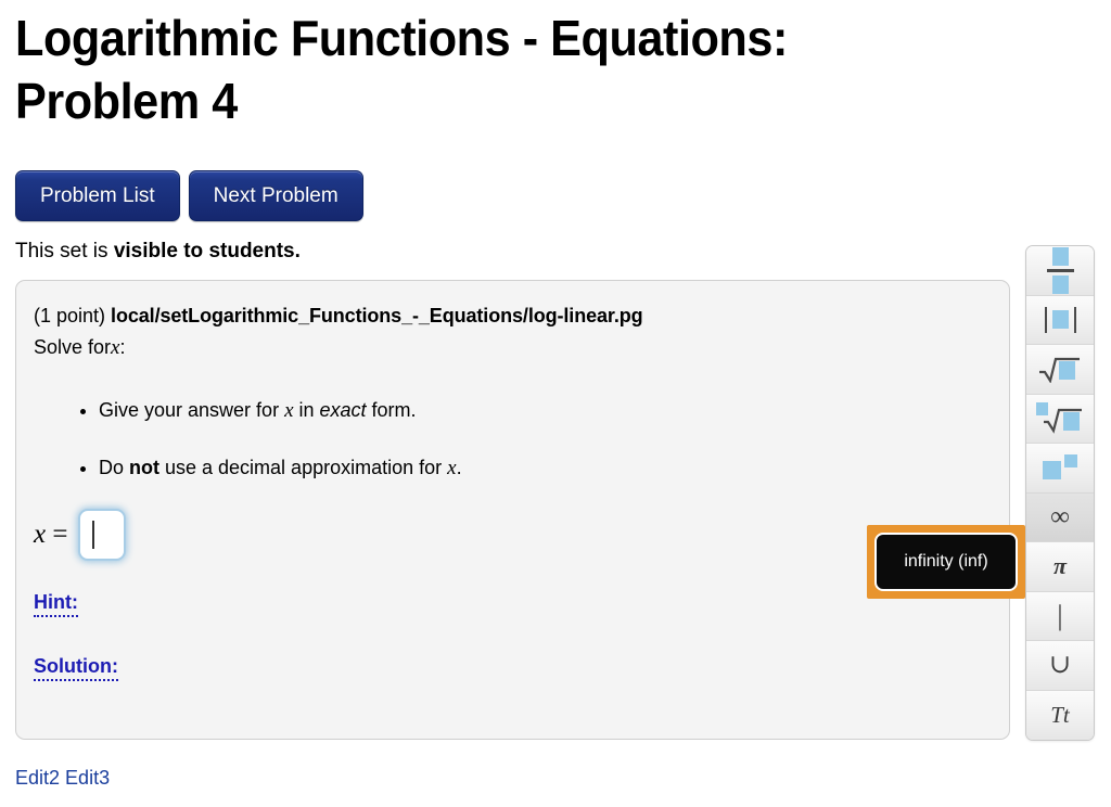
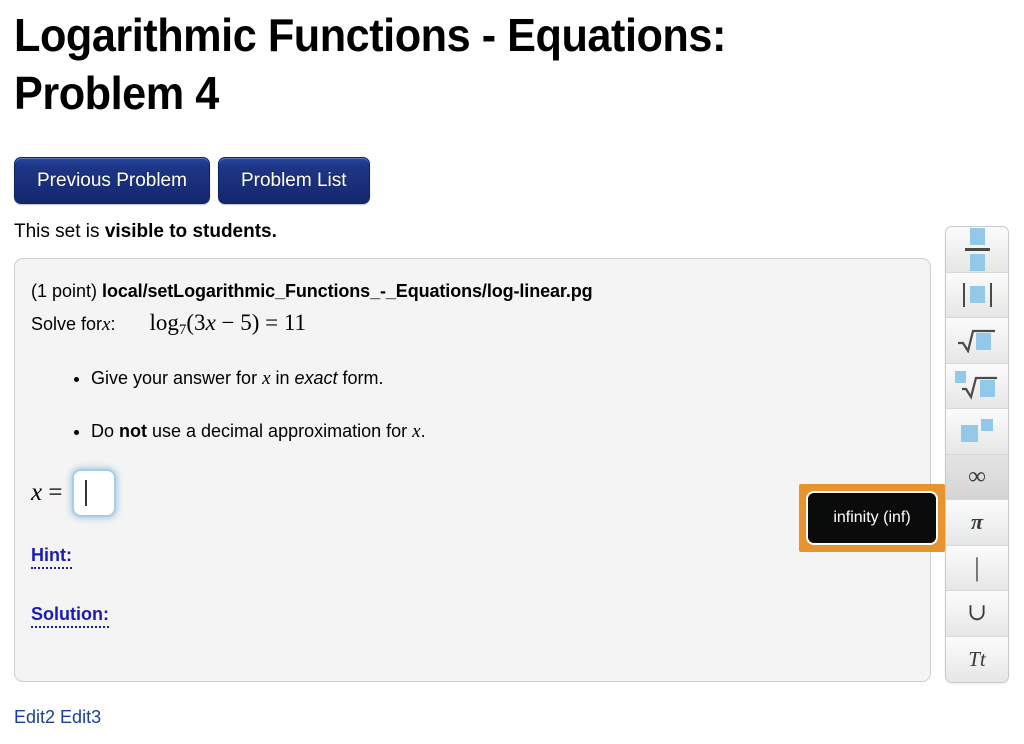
  Logarithmic Functions - Equations: Problem 4
+ Previous Problem
  Problem List
- Next Problem
  This set is visible to students.
  (1 point) local/setLogarithmic_Functions_-_Equations/log-linear.pg
  Solve for
  x
  :
+ log7(3x − 5) = 11
  Give your answer for x in exact form.
  Do not use a decimal approximation for x.
  x =
  Hint:
  Solution:
  Edit2 Edit3
  ∞
  π
  |
  ∪
  Tt
  infinity (inf)
